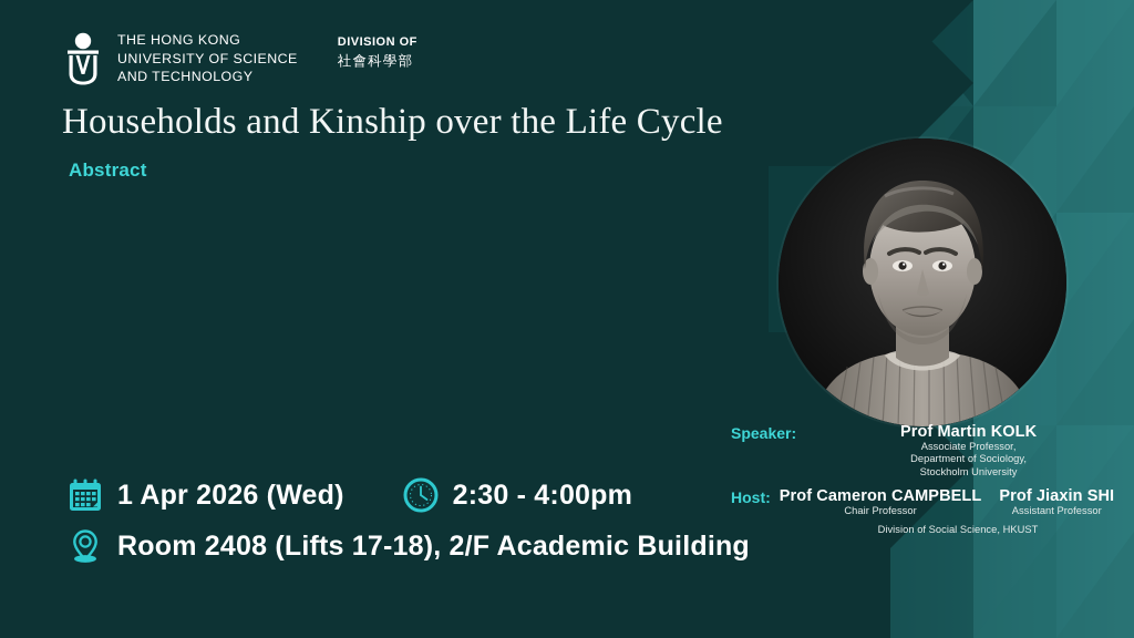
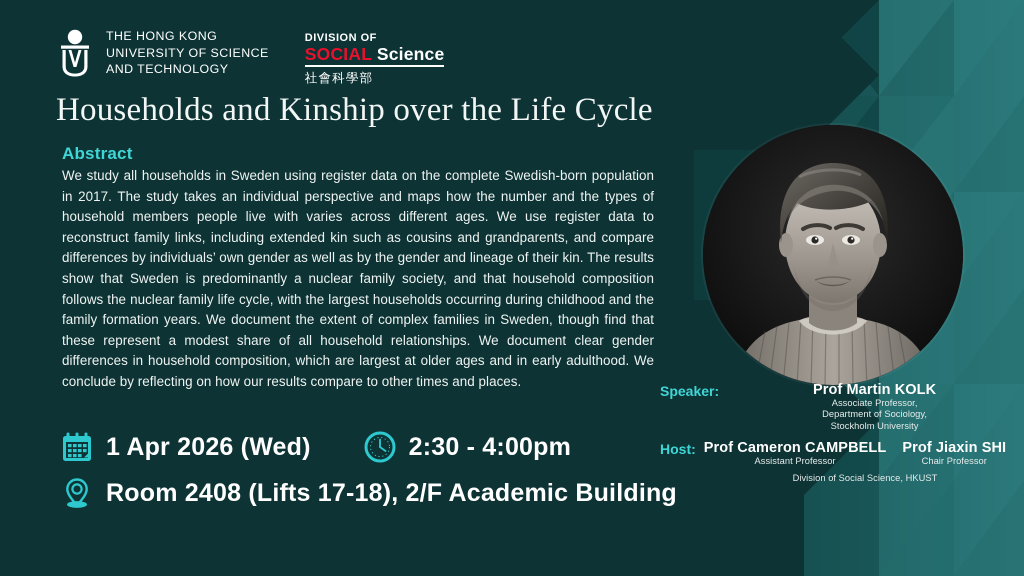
  THE HONG KONG
  UNIVERSITY OF SCIENCE
  AND TECHNOLOGY
  DIVISION OF
+ SOCIAL Science
  社會科學部
  Households and Kinship over the Life Cycle
  Abstract
+ We study all households in Sweden using register data on the complete Swedish-born population in 2017. The study takes an individual perspective and maps how the number and the types of household members people live with varies across different ages. We use register data to reconstruct family links, including extended kin such as cousins and grandparents, and compare differences by individuals’ own gender as well as by the gender and lineage of their kin. The results show that Sweden is predominantly a nuclear family society, and that household composition follows the nuclear family life cycle, with the largest households occurring during childhood and the family formation years. We document the extent of complex families in Sweden, though find that these represent a modest share of all household relationships. We document clear gender differences in household composition, which are largest at older ages and in early adulthood. We conclude by reflecting on how our results compare to other times and places.
  1 Apr 2026 (Wed)
  2:30 - 4:00pm
  Room 2408 (Lifts 17-18), 2/F Academic Building
  Speaker:
  Prof Martin KOLK
  Associate Professor,
  Department of Sociology,
  Stockholm University
  Host:
  Prof Cameron CAMPBELL
- Chair Professor
+ Assistant Professor
  Prof Jiaxin SHI
- Assistant Professor
+ Chair Professor
  Division of Social Science, HKUST
